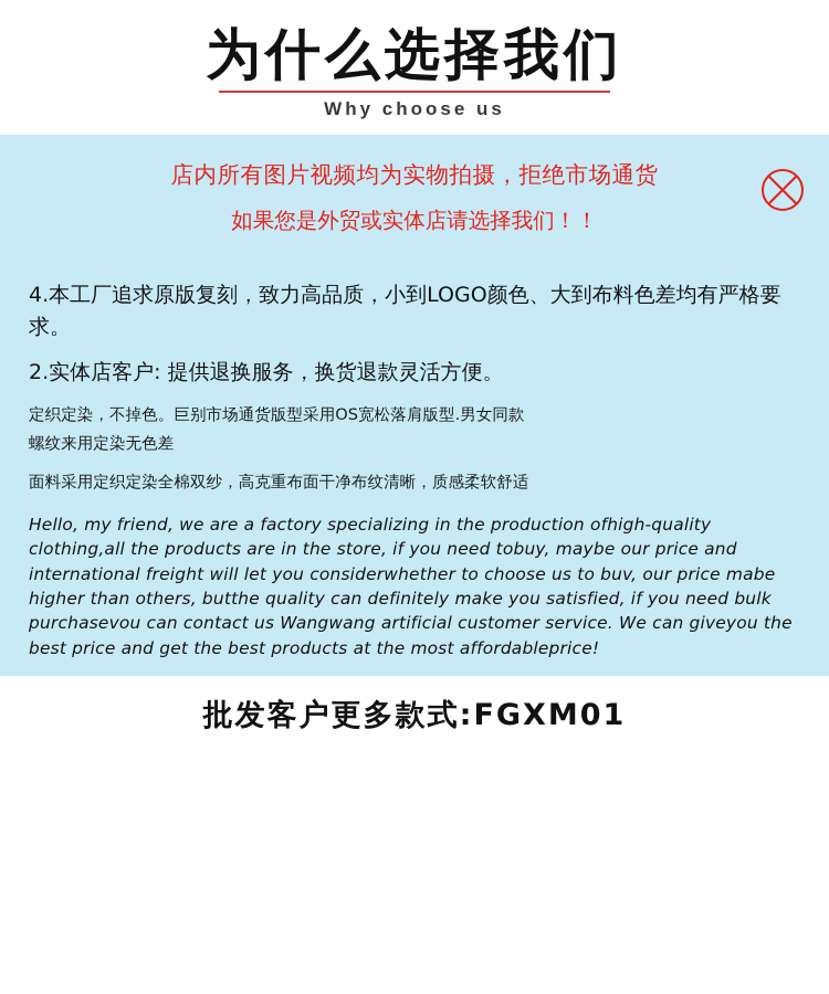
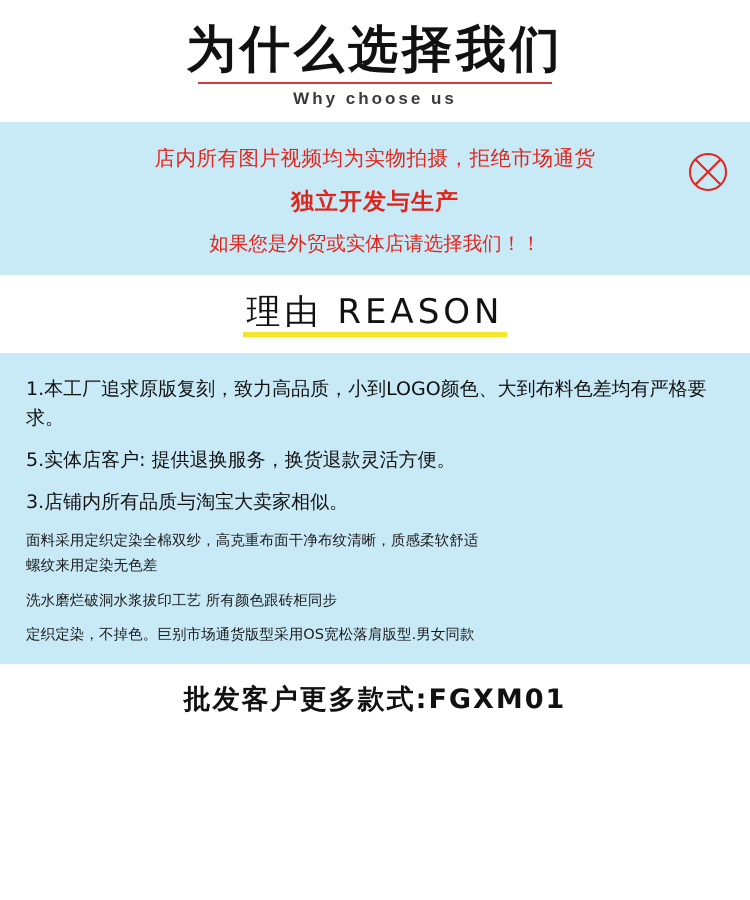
  为什么选择我们
  Why choose us
  店内所有图片视频均为实物拍摄，拒绝市场通货
+ 独立开发与生产
  如果您是外贸或实体店请选择我们！！
+ 理由 REASON
- 4.本工厂追求原版复刻，致力高品质，小到LOGO颜色、大到布料色差均有严格要求。
+ 1.本工厂追求原版复刻，致力高品质，小到LOGO颜色、大到布料色差均有严格要求。
- 2.实体店客户: 提供退换服务，换货退款灵活方便。
+ 5.实体店客户: 提供退换服务，换货退款灵活方便。
+ 3.店铺内所有品质与淘宝大卖家相似。
- 定织定染，不掉色。巨别市场通货版型采用OS宽松落肩版型.男女同款
+ 面料采用定织定染全棉双纱，高克重布面干净布纹清晰，质感柔软舒适
  螺纹来用定染无色差
+ 洗水磨烂破洞水浆拔印工艺 所有颜色跟砖柜同步
- 面料采用定织定染全棉双纱，高克重布面干净布纹清晰，质感柔软舒适
+ 定织定染，不掉色。巨别市场通货版型采用OS宽松落肩版型.男女同款
- Hello, my friend, we are a factory specializing in the production ofhigh-quality clothing,all the products are in the store, if you need tobuy, maybe our price and international freight will let you considerwhether to choose us to buv, our price mabe higher than others, butthe quality can definitely make you satisfied, if you need bulk purchasevou can contact us Wangwang artificial customer service. We can giveyou the best price and get the best products at the most affordableprice!
  批发客户更多款式:FGXM01
